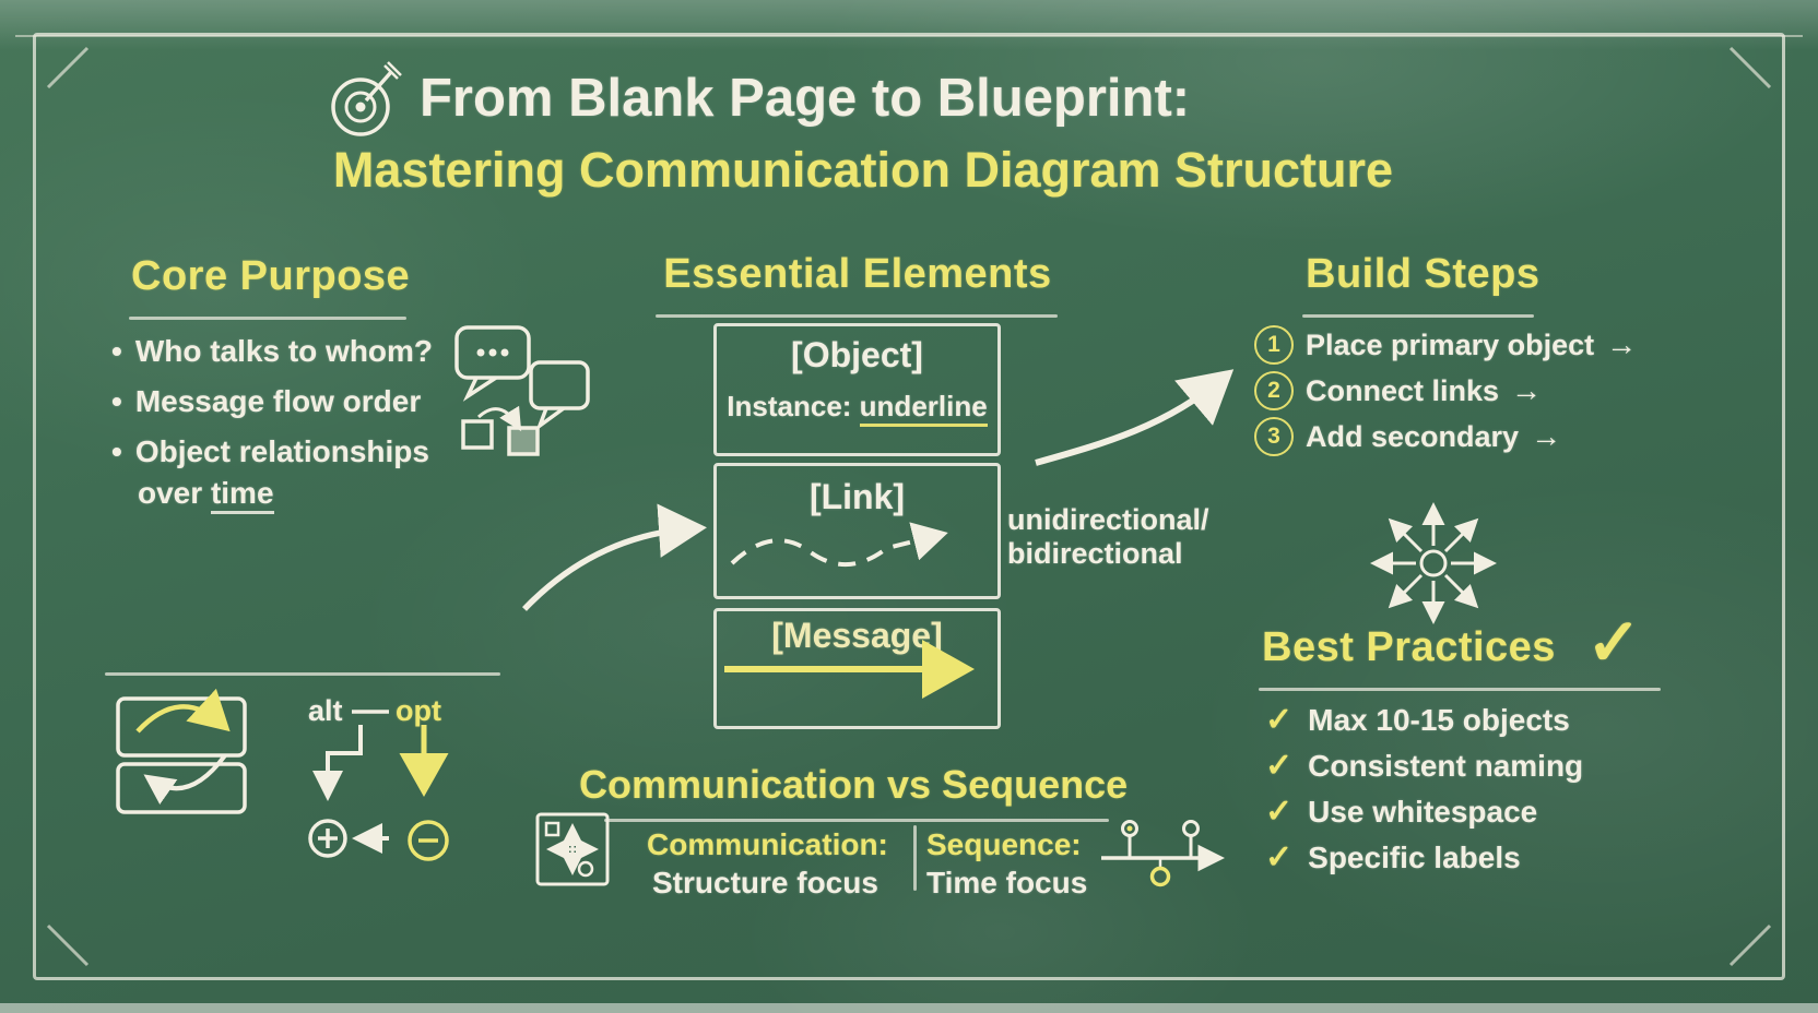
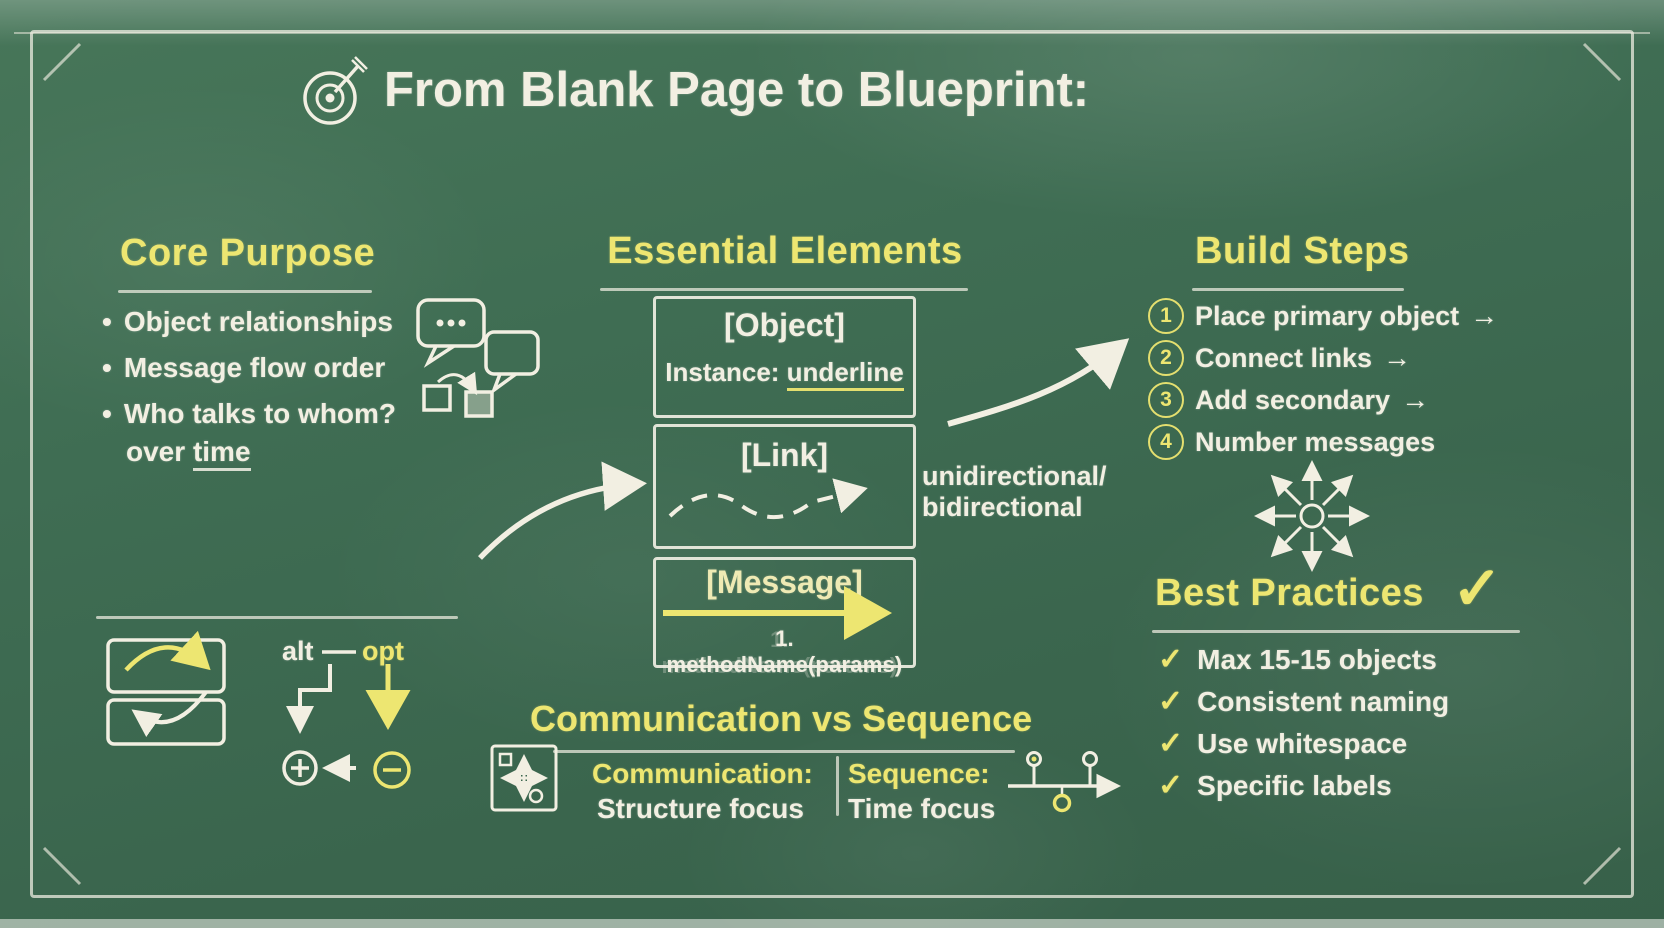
  From Blank Page to Blueprint:
- Mastering Communication Diagram Structure
  Core Purpose
  •
- Who talks to whom?
+ Object relationships
  •
  Message flow order
  •
- Object relationships
+ Who talks to whom?
  over time
  alt
  opt
  Essential Elements
  [Object]
  Instance: underline
  [Link]
  unidirectional/
  bidirectional
  [Message]
+ 1. methodName(params)
  Communication vs Sequence
  Communication:
  Structure focus
  Sequence:
  Time focus
  Build Steps
  1
  Place primary object
  →
  2
  Connect links
  →
  3
  Add secondary
  →
+ 4
+ Number messages
  Best Practices
  ✓
  ✓
- Max 10-15 objects
+ Max 15-15 objects
  ✓
  Consistent naming
  ✓
  Use whitespace
  ✓
  Specific labels
